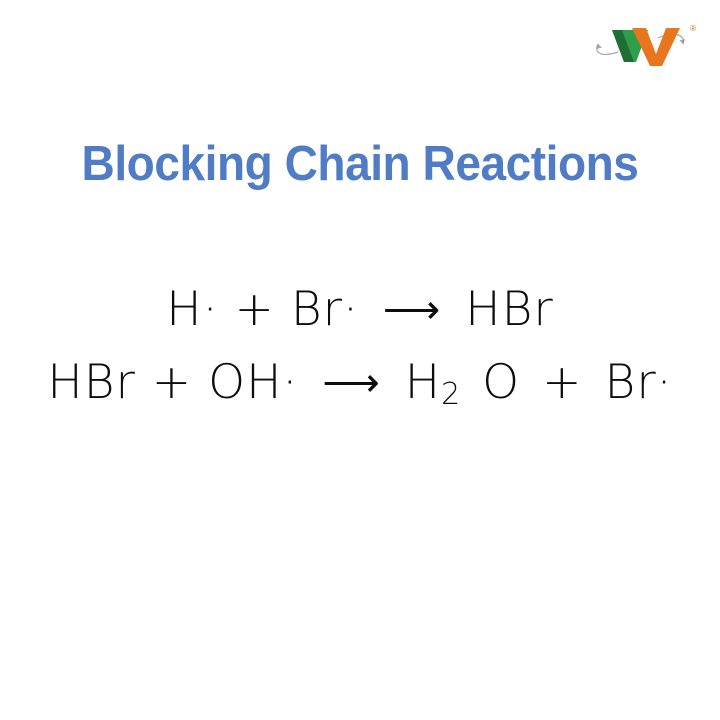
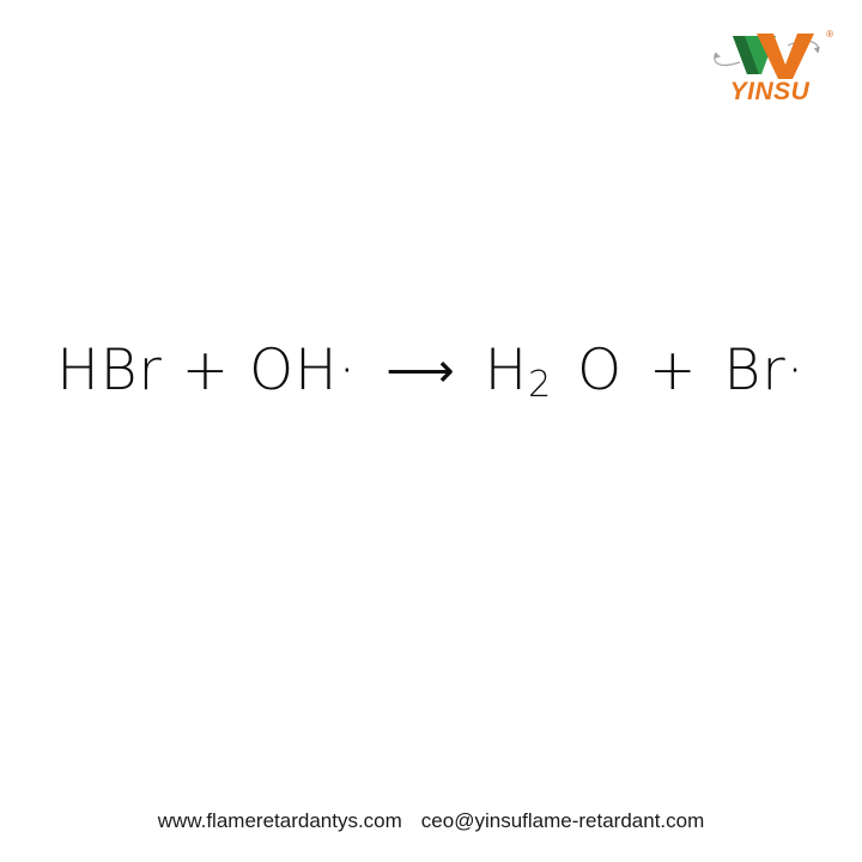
+ YINSU
  ®
- Blocking Chain Reactions
- H· + Br· ⟶ HBr
  HBr + OH· ⟶ H2 O + Br·
+ www.flameretardantys.com ceo@yinsuflame-retardant.com
